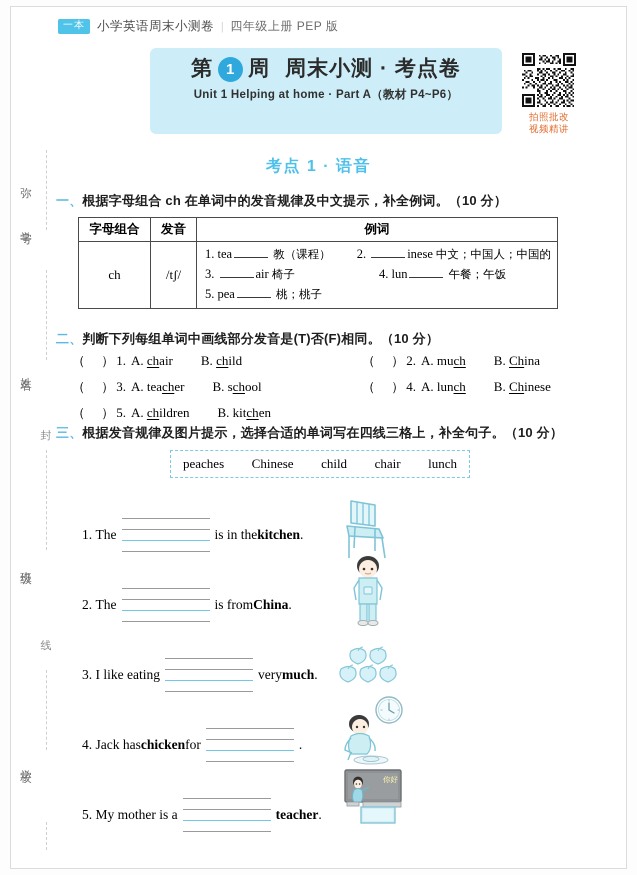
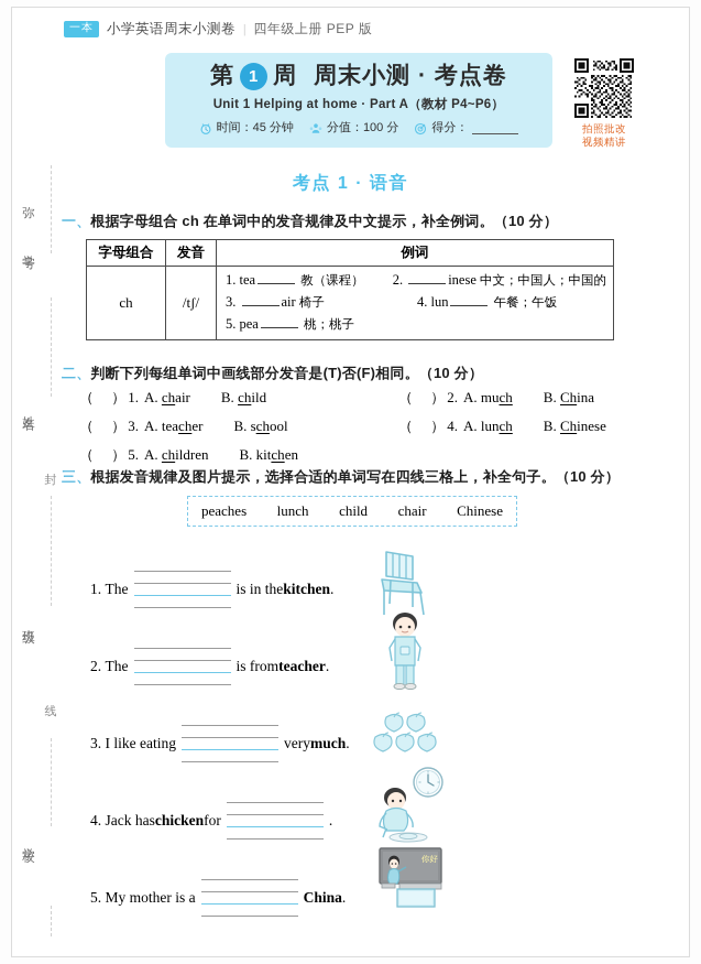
  一本
  小学英语周末小测卷
  |
  四年级上册 PEP 版
  第
  1
  周
  周末小测 · 考点卷
  Unit 1 Helping at home · Part A（教材 P4~P6）
+ 时间：45 分钟
+ 分值：100 分
+ 得分：
  拍照批改
  视频精讲
  考点 1 · 语音
  一、根据字母组合 ch 在单词中的发音规律及中文提示，补全例词。（10 分）
  字母组合	发音	例词
  ch	/tʃ/	1. tea 教（课程） 2. inese 中文；中国人；中国的 3. air 椅子 4. lun 午餐；午饭 5. pea 桃；桃子
  二、判断下列每组单词中画线部分发音是(T)否(F)相同。（10 分）
  （ ）
  1.
  A. chair
  B. child
  （ ）
  2.
  A. much
  B. China
  （ ）
  3.
  A. teacher
  B. school
  （ ）
  4.
  A. lunch
  B. Chinese
  （ ）
  5.
  A. children
  B. kitchen
  三、根据发音规律及图片提示，选择合适的单词写在四线三格上，补全句子。（10 分）
  peaches
- Chinese
+ lunch
  child
  chair
- lunch
+ Chinese
  1.
  The
  is in the
  kitchen
  .
  2.
  The
  is from
- China
+ teacher
  .
  3.
  I like eating
  very
  much
  .
  4.
  Jack has
  chicken
  for
  .
  5.
  My mother is a
- teacher
+ China
  .
  你好
